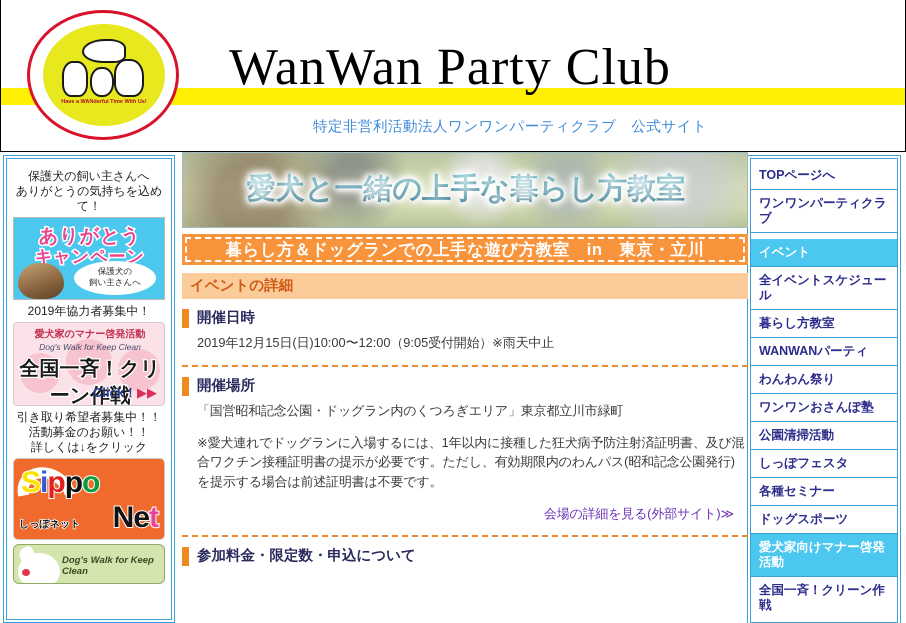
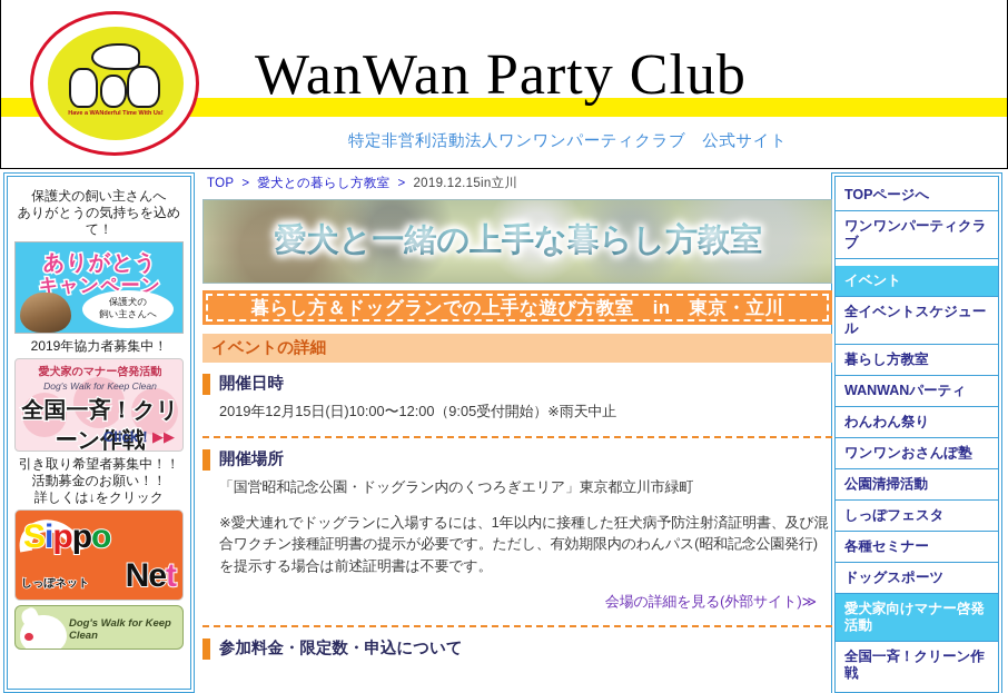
  WanWan Party Club
  特定非営利活動法人ワンワンパーティクラブ 公式サイト
  保護犬の飼い主さんへ
  ありがとうの気持ちを込めて！
  ありがとう
  キャンペーン
  保護犬の
  飼い主さんへ
  2019年協力者募集中！
  愛犬家のマナー啓発活動
  Dog's Walk for Keep Clean
  全国一斉！クリーン作戦
  Click！▶▶
  引き取り希望者募集中！！
  活動募金のお願い！！
  詳しくは↓をクリック
  Sippo
  Net
  しっぽネット
  Dog's Walk for Keep Clean
+ TOP > 愛犬との暮らし方教室 > 2019.12.15in立川
  愛犬と一緒の上手な暮らし方教室
  暮らし方＆ドッグランでの上手な遊び方教室 in 東京・立川
  イベントの詳細
  開催日時
  2019年12月15日(日)10:00〜12:00（9:05受付開始）※雨天中止
  開催場所
  「国営昭和記念公園・ドッグラン内のくつろぎエリア」東京都立川市緑町
  ※愛犬連れでドッグランに入場するには、1年以内に接種した狂犬病予防注射済証明書、及び混合ワクチン接種証明書の提示が必要です。ただし、有効期限内のわんパス(昭和記念公園発行)を提示する場合は前述証明書は不要です。
  会場の詳細を見る(外部サイト)≫
  参加料金・限定数・申込について
  TOPページへ
  ワンワンパーティクラブ
  イベント
  全イベントスケジュール
  暮らし方教室
  WANWANパーティ
  わんわん祭り
  ワンワンおさんぽ塾
  公園清掃活動
  しっぽフェスタ
  各種セミナー
  ドッグスポーツ
  愛犬家向けマナー啓発活動
  全国一斉！クリーン作戦
